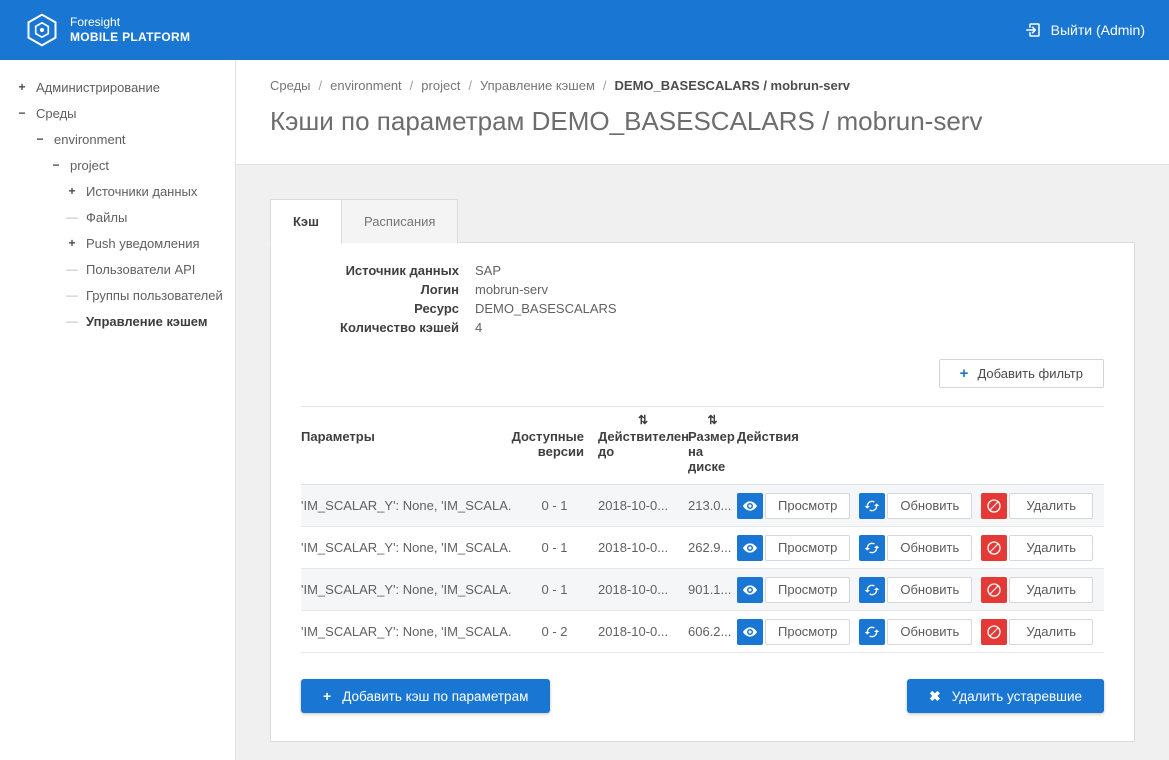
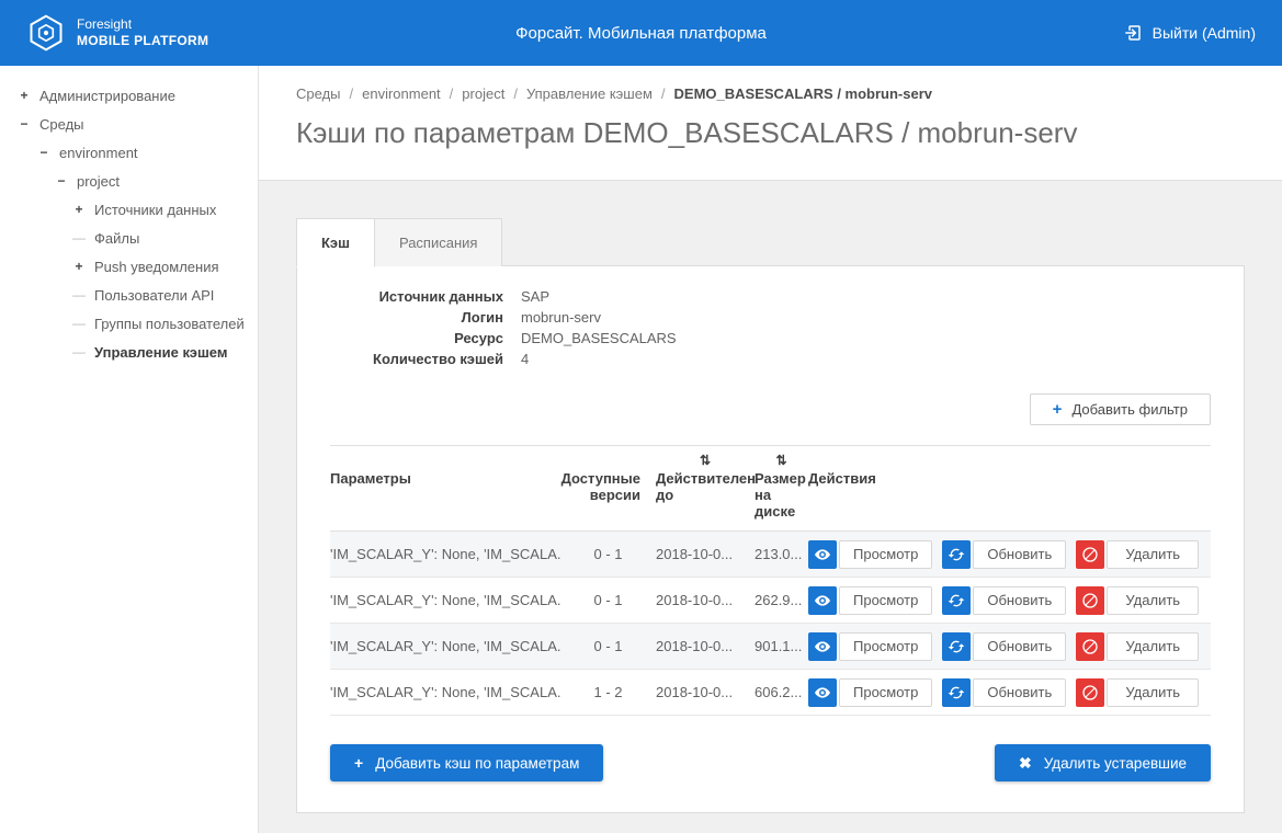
  Foresight
  MOBILE PLATFORM
+ Форсайт. Мобильная платформа
  Выйти (Admin)
  +
  Администрирование
  −
  Среды
  −
  environment
  −
  project
  +
  Источники данных
  —
  Файлы
  +
  Push уведомления
  —
  Пользователи API
  —
  Группы пользователей
  —
  Управление кэшем
  Среды
  /
  environment
  /
  project
  /
  Управление кэшем
  /
  DEMO_BASESCALARS / mobrun-serv
  Кэши по параметрам DEMO_BASESCALARS / mobrun-serv
  Кэш
  Расписания
  Источник данных
  SAP
  Логин
  mobrun-serv
  Ресурс
  DEMO_BASESCALARS
  Количество кэшей
  4
  +
  Добавить фильтр
  Параметры
  Доступные версии
  ⇅
  Действителен до
  ⇅
  Размер на диске
  Действия
  'IM_SCALAR_Y': None, 'IM_SCALA.
  0 - 1
  2018-10-0...
  213.0...
  Просмотр
  Обновить
  Удалить
  'IM_SCALAR_Y': None, 'IM_SCALA.
  0 - 1
  2018-10-0...
  262.9...
  Просмотр
  Обновить
  Удалить
  'IM_SCALAR_Y': None, 'IM_SCALA.
  0 - 1
  2018-10-0...
  901.1...
  Просмотр
  Обновить
  Удалить
  'IM_SCALAR_Y': None, 'IM_SCALA.
- 0 - 2
+ 1 - 2
  2018-10-0...
  606.2...
  Просмотр
  Обновить
  Удалить
  +
  Добавить кэш по параметрам
  ✖
  Удалить устаревшие
